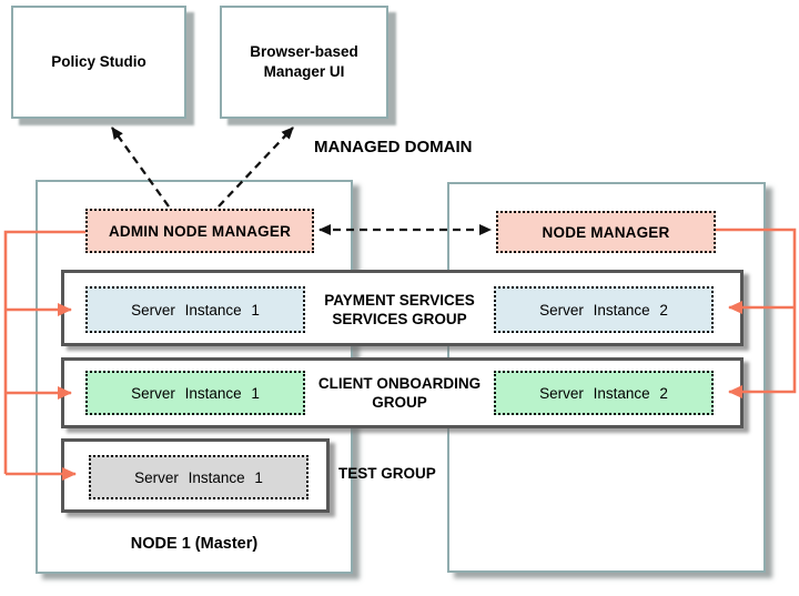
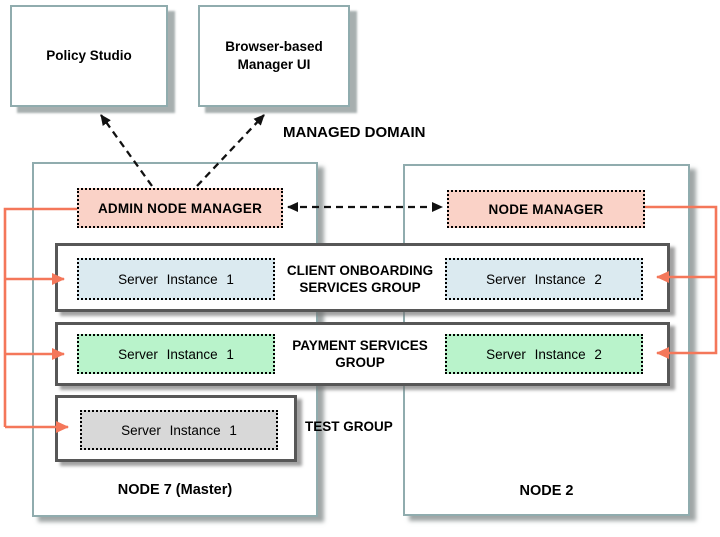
  Policy Studio
  Browser-based
  Manager UI
  MANAGED DOMAIN
  ADMIN NODE MANAGER
  NODE MANAGER
  Server Instance 1
- PAYMENT SERVICES
+ CLIENT ONBOARDING
  SERVICES GROUP
  Server Instance 2
  Server Instance 1
- CLIENT ONBOARDING
+ PAYMENT SERVICES
  GROUP
  Server Instance 2
  Server Instance 1
  TEST GROUP
- NODE 1 (Master)
+ NODE 7 (Master)
+ NODE 2
